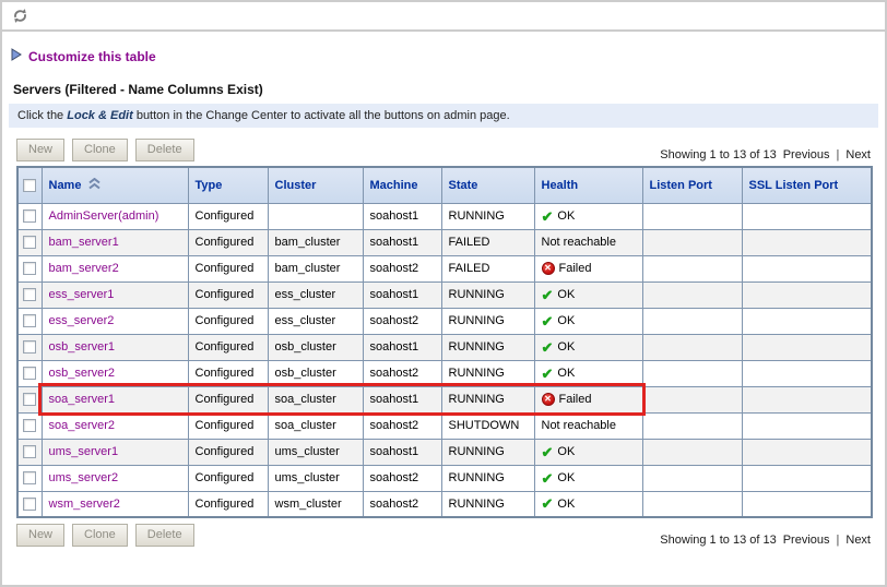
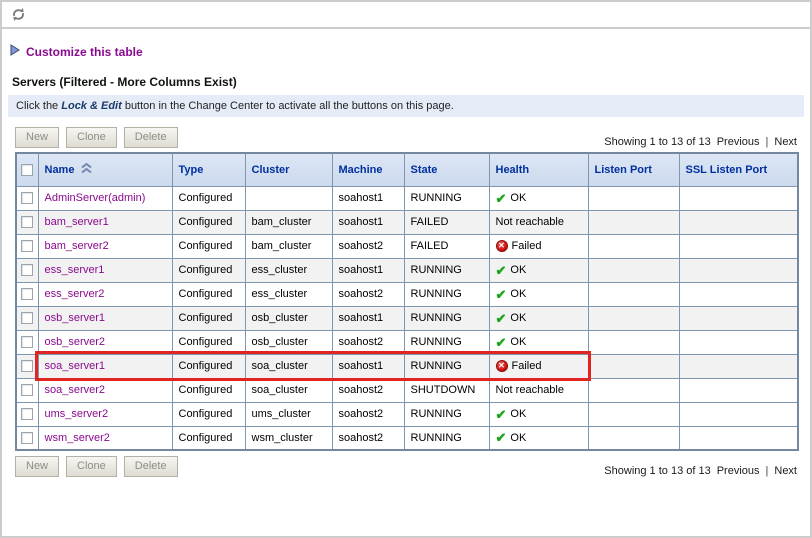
  Customize this table
- Servers (Filtered - Name Columns Exist)
+ Servers (Filtered - More Columns Exist)
- Click the Lock & Edit button in the Change Center to activate all the buttons on admin page.
+ Click the Lock & Edit button in the Change Center to activate all the buttons on this page.
  New
  Clone
  Delete
  Showing 1 to 13 of 13
  Previous
  |
  Next
  	Name	Type	Cluster	Machine	State	Health	Listen Port	SSL Listen Port
  	AdminServer(admin)	Configured		soahost1	RUNNING	✔ OK
  	bam_server1	Configured	bam_cluster	soahost1	FAILED	Not reachable
  	bam_server2	Configured	bam_cluster	soahost2	FAILED	✕ Failed
  	ess_server1	Configured	ess_cluster	soahost1	RUNNING	✔ OK
  	ess_server2	Configured	ess_cluster	soahost2	RUNNING	✔ OK
  	osb_server1	Configured	osb_cluster	soahost1	RUNNING	✔ OK
  	osb_server2	Configured	osb_cluster	soahost2	RUNNING	✔ OK
  	soa_server1	Configured	soa_cluster	soahost1	RUNNING	✕ Failed
  	soa_server2	Configured	soa_cluster	soahost2	SHUTDOWN	Not reachable
- 	ums_server1	Configured	ums_cluster	soahost1	RUNNING	✔ OK
  	ums_server2	Configured	ums_cluster	soahost2	RUNNING	✔ OK
  	wsm_server2	Configured	wsm_cluster	soahost2	RUNNING	✔ OK
  New
  Clone
  Delete
  Showing 1 to 13 of 13
  Previous
  |
  Next
